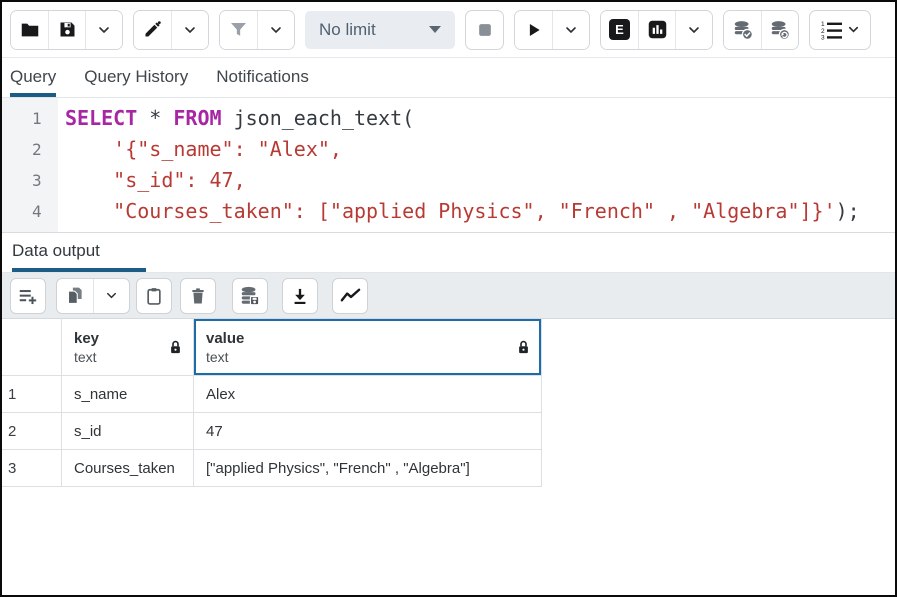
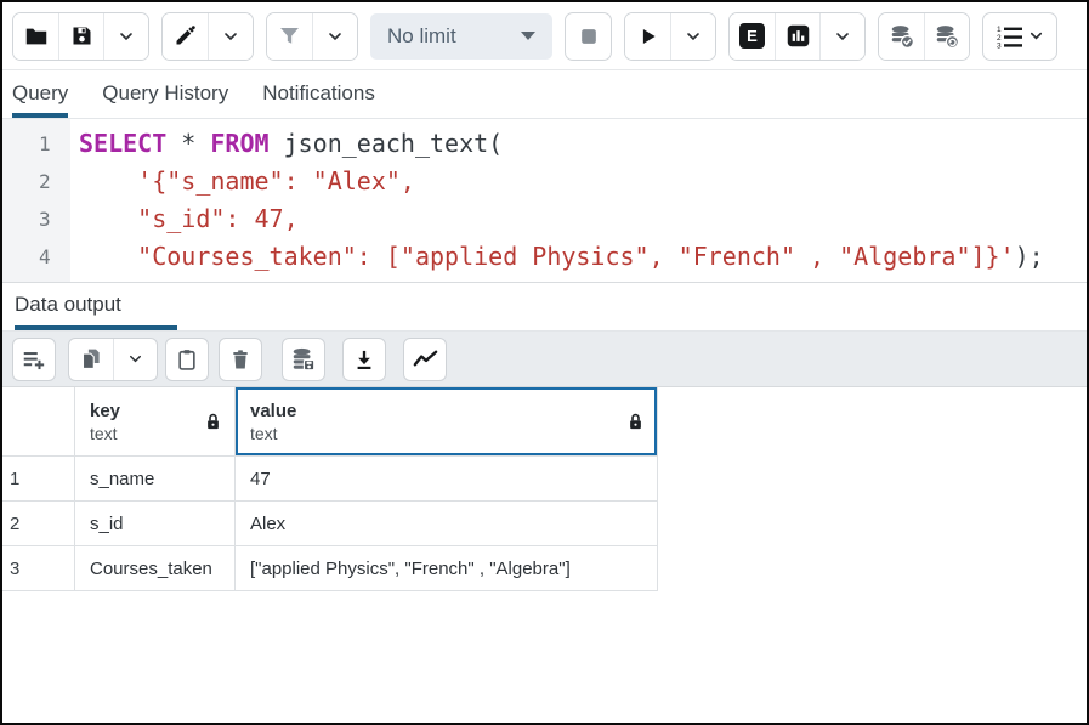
  No limit
  E
  Query
  Query History
  Notifications
  1
  2
  3
  4
  SELECT * FROM json_each_text(
  '{"s_name": "Alex",
  "s_id": 47,
  "Courses_taken": ["applied Physics", "French" , "Algebra"]}');
  Data output
  key
  text
  value
  text
  1
  s_name
- Alex
+ 47
  2
  s_id
- 47
+ Alex
  3
  Courses_taken
  ["applied Physics", "French" , "Algebra"]
